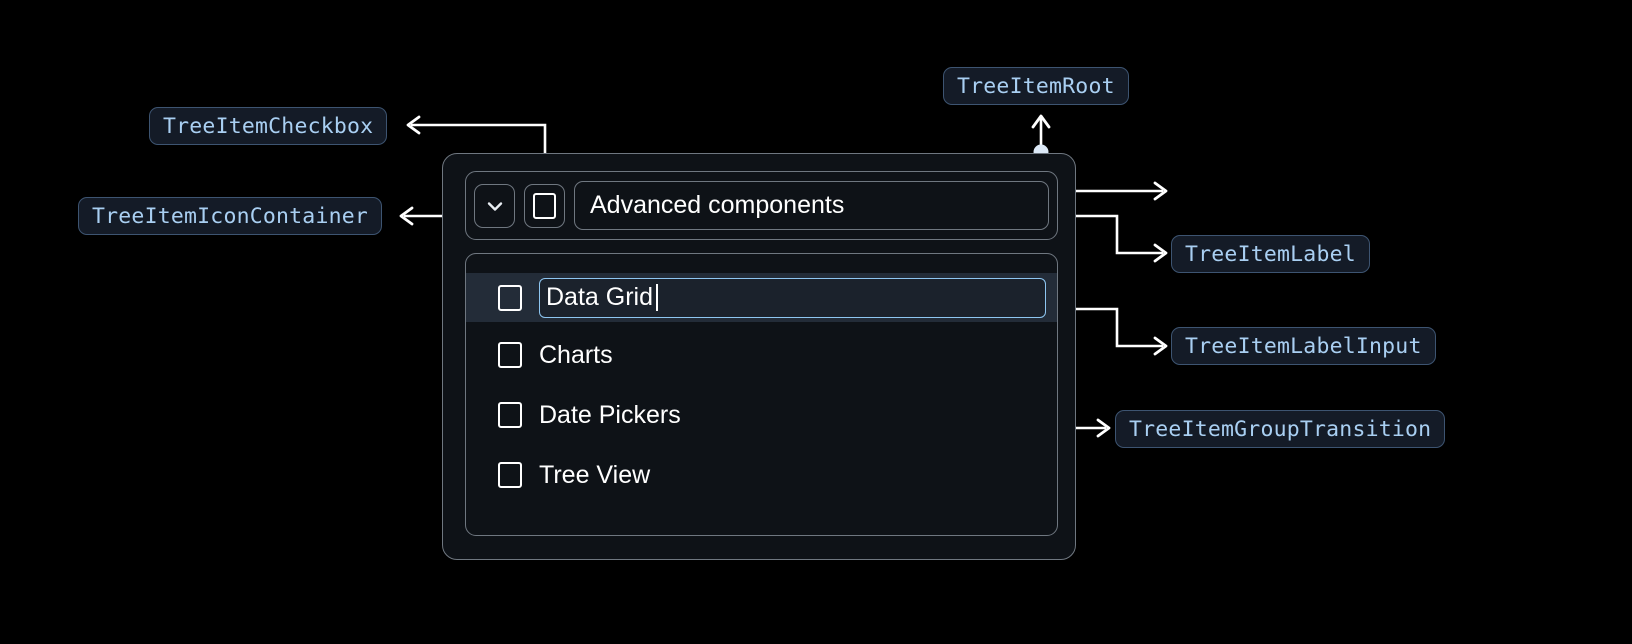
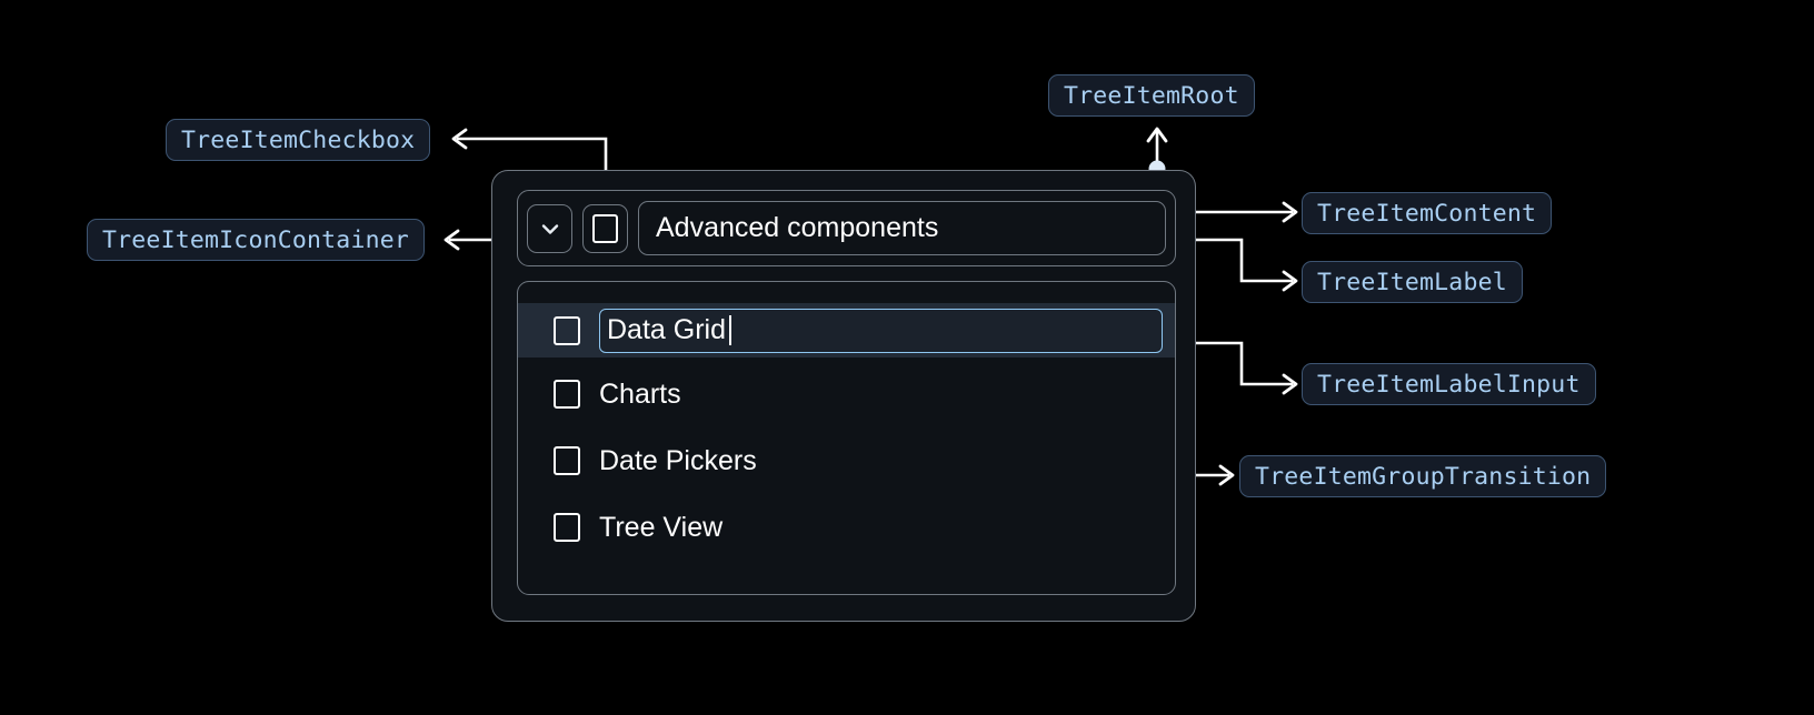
  TreeItemCheckbox
  TreeItemIconContainer
  TreeItemRoot
+ TreeItemContent
  TreeItemLabel
  TreeItemLabelInput
  TreeItemGroupTransition
  Advanced components
  Data Grid
  Charts
  Date Pickers
  Tree View
